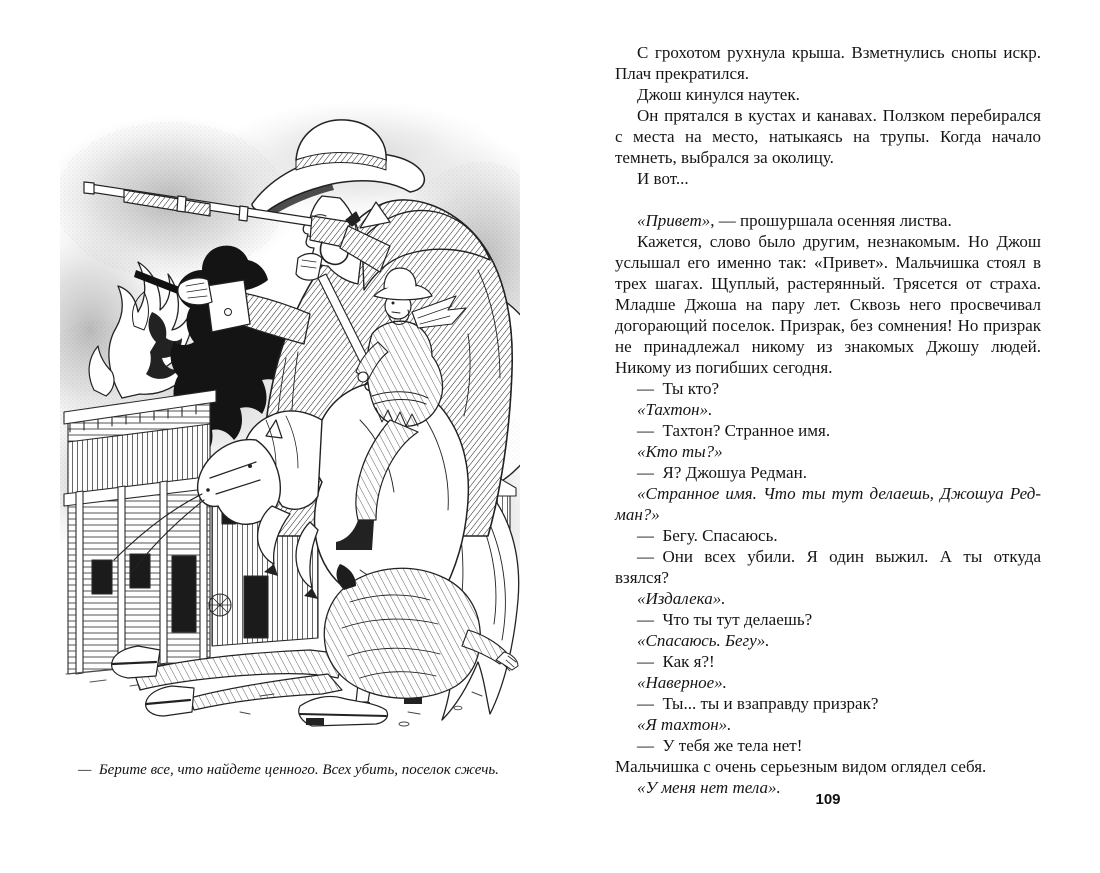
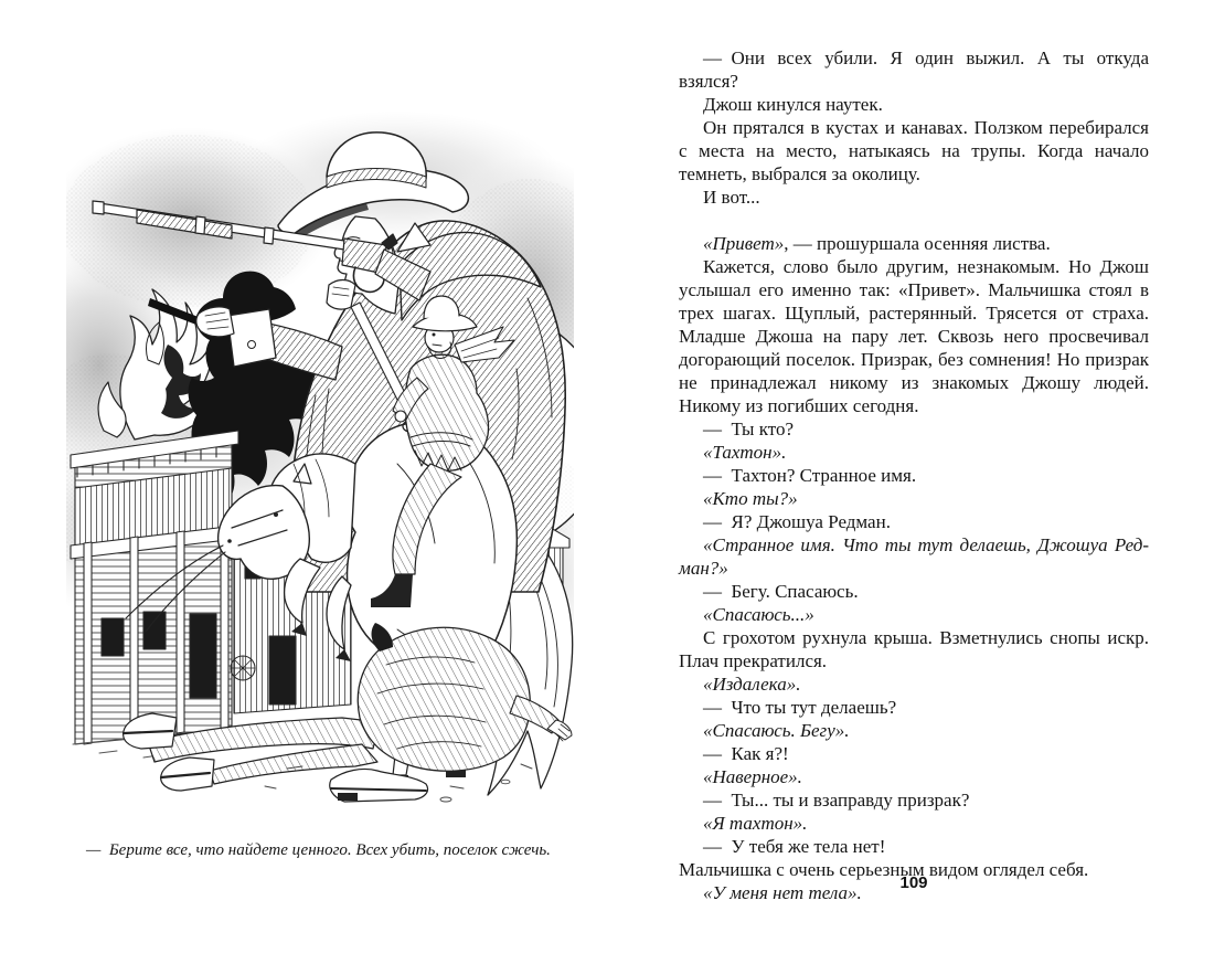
  — Берите все, что найдете ценного. Всех убить, поселок сжечь.
- С грохотом рухнула крыша. Взметнулись снопы искр. Плач прекратился.
+ — Они всех убили. Я один выжил. А ты откуда взялся?
  Джош кинулся наутек.
  Он прятался в кустах и канавах. Ползком переби­рался с места на место, натыкаясь на трупы. Когда на­чало темнеть, выбрался за околицу.
  И вот...
  «Привет», — прошуршала осенняя листва.
  Кажется, слово было другим, незнакомым. Но Джош услышал его именно так: «Привет». Мальчишка стоял в трех шагах. Щуплый, растерянный. Трясется от стра­ха. Младше Джоша на пару лет. Сквозь него просвечи­вал догорающий поселок. Призрак, без сомнения! Но призрак не принадлежал никому из знакомых Джошу людей. Никому из погибших сегодня.
  — Ты кто?
  «Тахтон».
  — Тахтон? Странное имя.
  «Кто ты?»
  — Я? Джошуа Редман.
  «Странное имя. Что ты тут делаешь, Джошуа Ред­ан?»
  — Бегу. Спасаюсь.
+ «Спасаюсь...»
- — Они всех убили. Я один выжил. А ты откуда взялся?
+ С грохотом рухнула крыша. Взметнулись снопы искр. Плач прекратился.
  «Издалека».
  — Что ты тут делаешь?
  «Спасаюсь. Бегу».
  — Как я?!
  «Наверное».
  — Ты... ты и взаправду призрак?
  «Я тахтон».
  — У тебя же тела нет!
  Мальчишка с очень серьезным видом оглядел себя.
  «У меня нет тела».
  109
